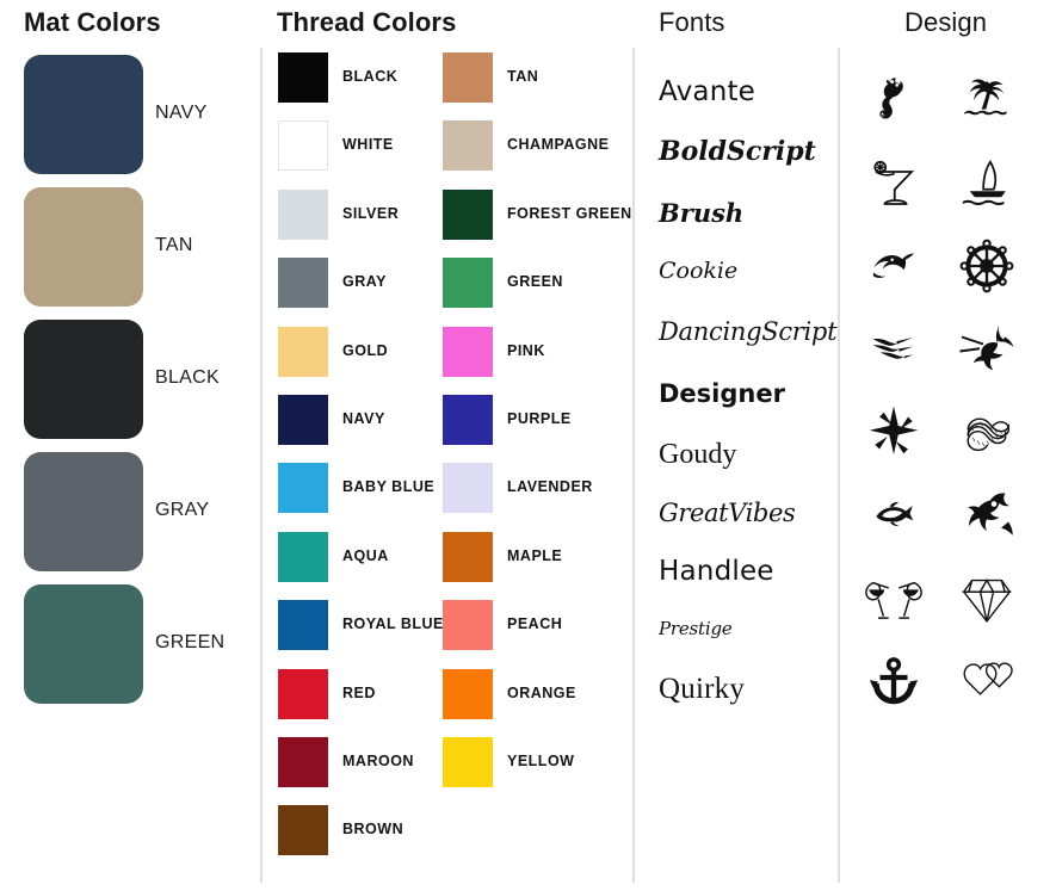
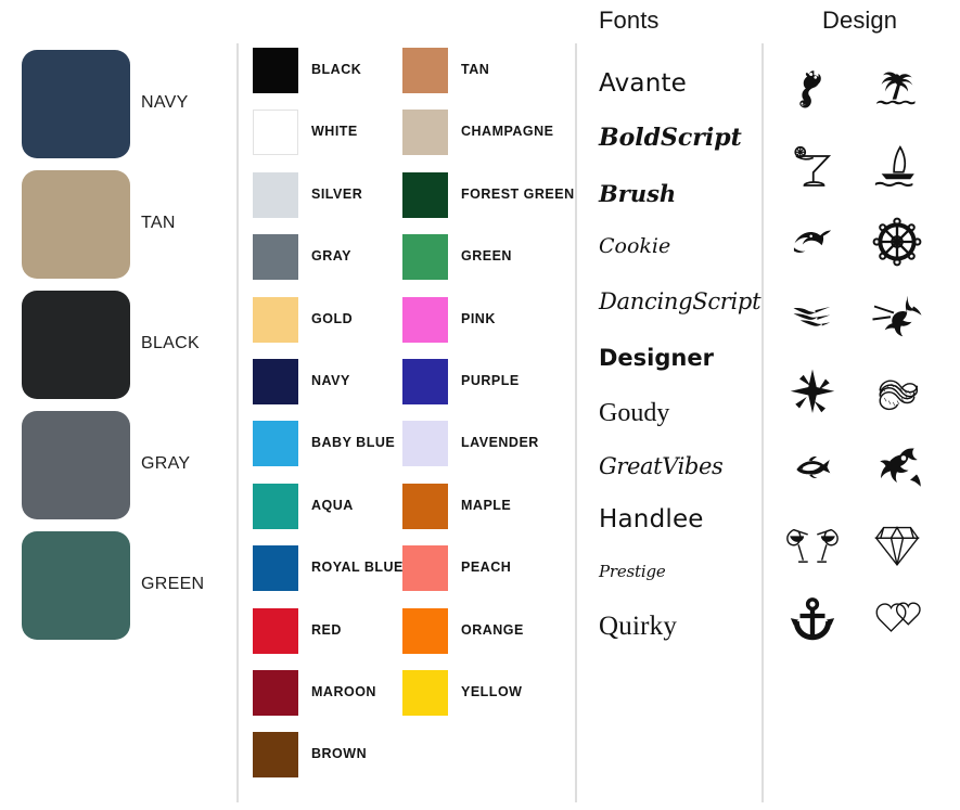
- Mat Colors
- Thread Colors
  Fonts
  Design
  NAVY
  TAN
  BLACK
  GRAY
  GREEN
  BLACK
  TAN
  WHITE
  CHAMPAGNE
  SILVER
  FOREST GREEN
  GRAY
  GREEN
  GOLD
  PINK
  NAVY
  PURPLE
  BABY BLUE
  LAVENDER
  AQUA
  MAPLE
  ROYAL BLUE
  PEACH
  RED
  ORANGE
  MAROON
  YELLOW
  BROWN
  Avante
  BoldScript
  Brush
  Cookie
  DancingScript
  Designer
  Goudy
  GreatVibes
  Handlee
  Prestige
  Quirky
